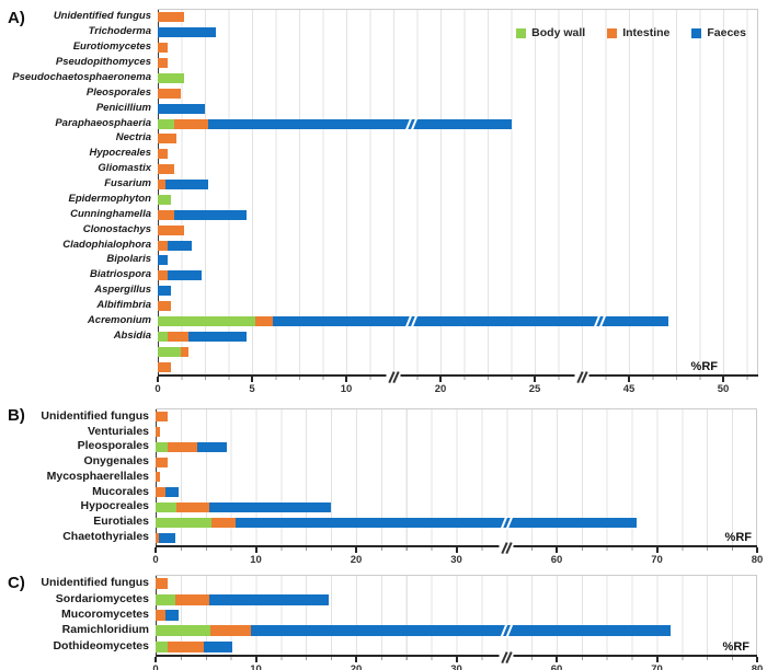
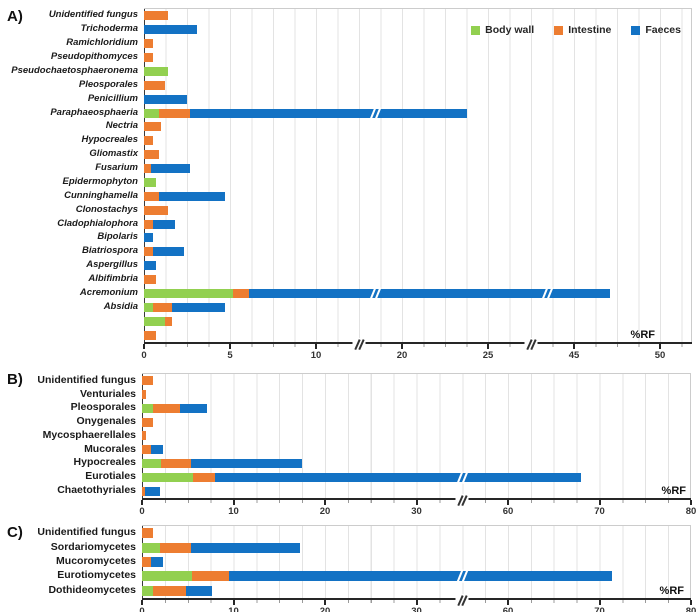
  A)
  Unidentified fungus
  Trichoderma
- Eurotiomycetes
+ Ramichloridium
  Pseudopithomyces
  Pseudochaetosphaeronema
  Pleosporales
  Penicillium
  Paraphaeosphaeria
  Nectria
  Hypocreales
  Gliomastix
  Fusarium
  Epidermophyton
  Cunninghamella
  Clonostachys
  Cladophialophora
  Bipolaris
  Biatriospora
  Aspergillus
  Albifimbria
  Acremonium
  Absidia
  %RF
  Body wall
  Intestine
  Faeces
  0
  5
  10
  20
  25
  45
  50
  B)
  Unidentified fungus
  Venturiales
  Pleosporales
  Onygenales
  Mycosphaerellales
  Mucorales
  Hypocreales
  Eurotiales
  Chaetothyriales
  %RF
  0
  10
  20
  30
  60
  70
  80
  C)
  Unidentified fungus
  Sordariomycetes
  Mucoromycetes
- Ramichloridium
+ Eurotiomycetes
  Dothideomycetes
  %RF
